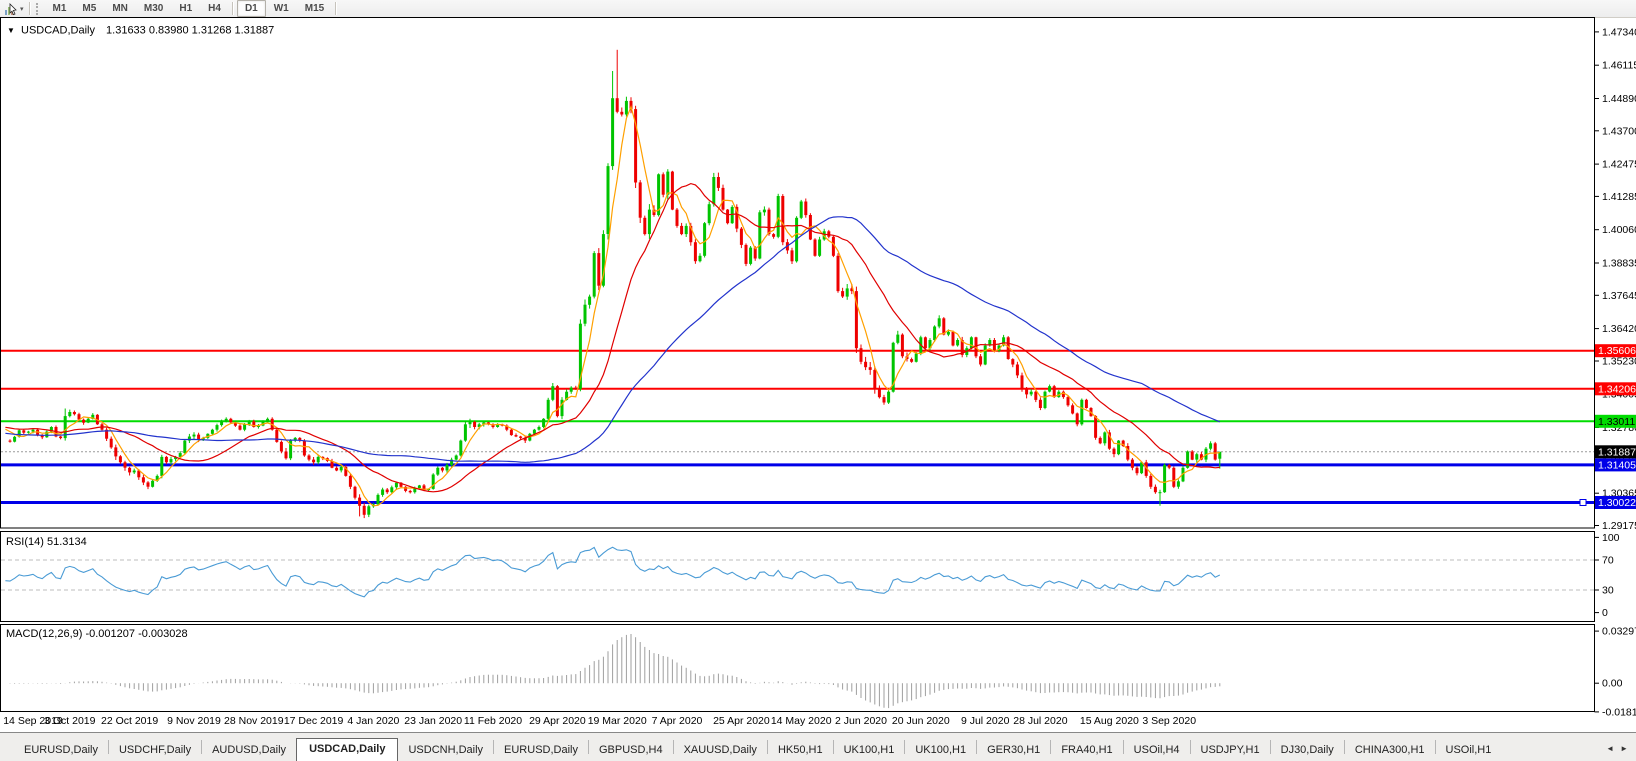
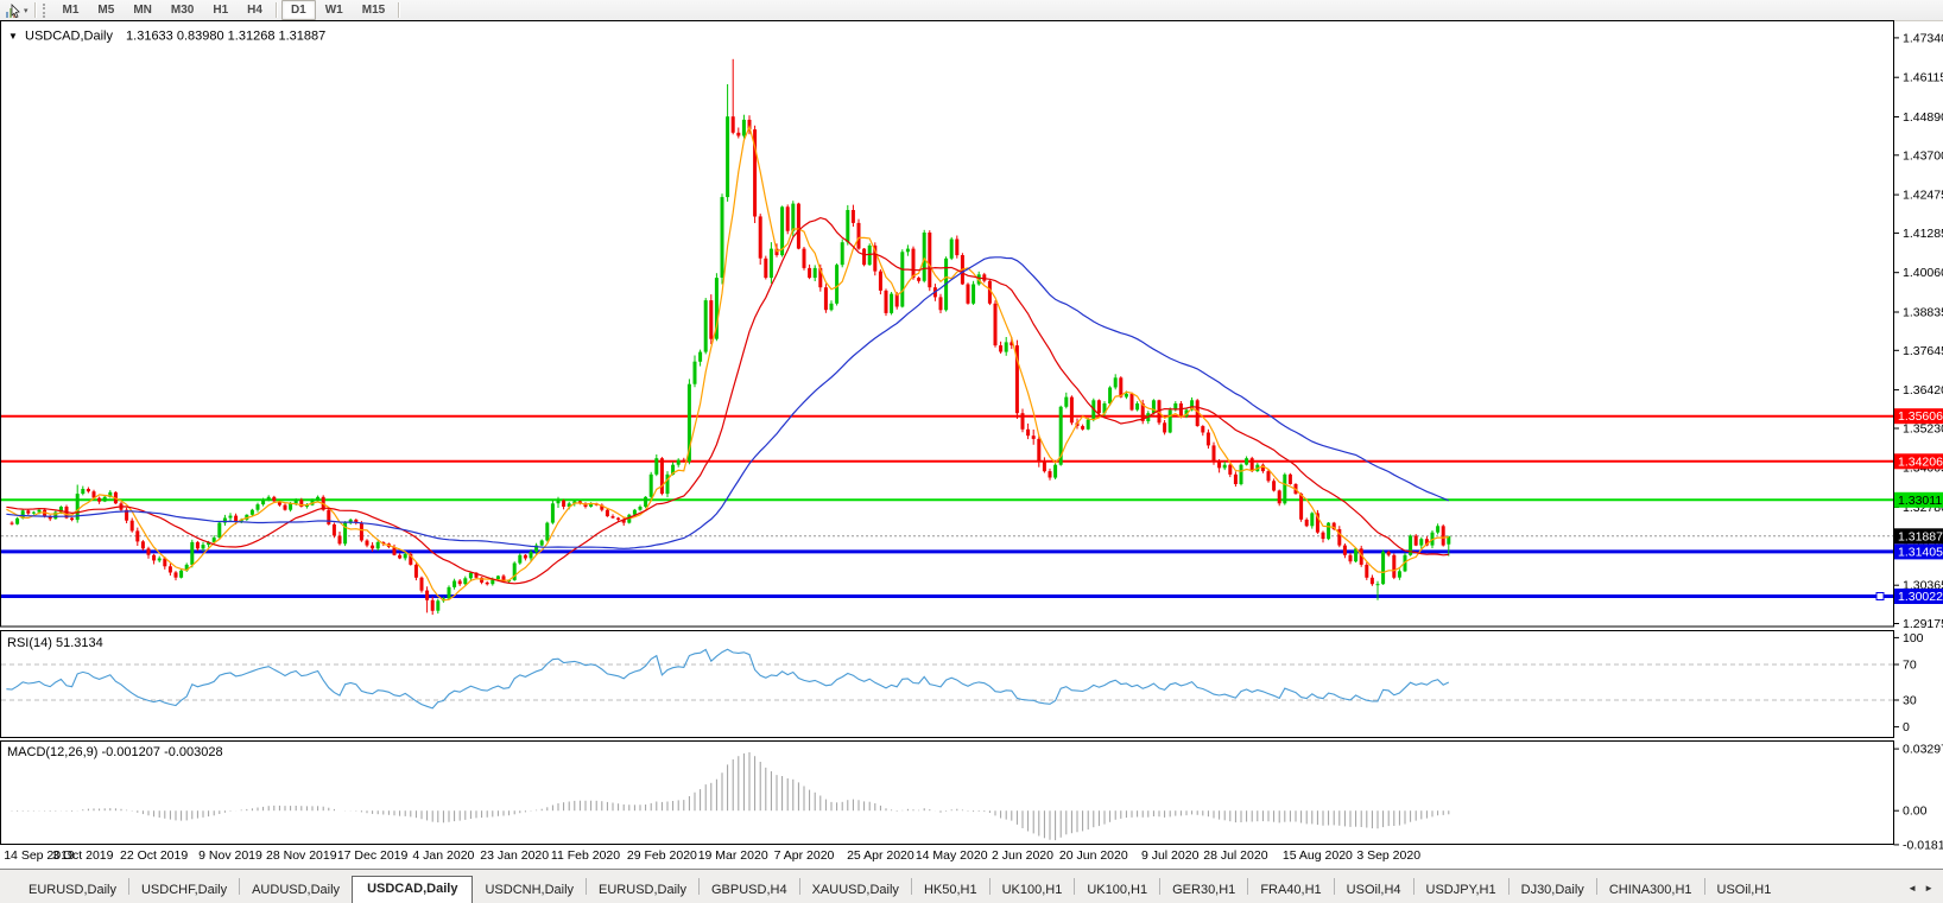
  M1
  M5
  MN
  M30
  H1
  H4
  D1
  W1
  M15
  1.4734
  1.4611
  1.4489
  1.4370
  1.4247
  1.4128
  1.4006
  1.3883
  1.3764
  1.3642
  1.3523
  1.3278
  1.3036
  1.2917
  100
  70
  30
  0
  0.0329
  0.00
  -0.0181
  1.35606
  1.34206
  1.33011
  1.31405
  1.30022
  1.31887
  14 Sep 2019
  3 Oct 2019
  22 Oct 2019
  9 Nov 2019
  28 Nov 2019
  17 Dec 2019
  4 Jan 2020
  23 Jan 2020
  11 Feb 2020
- 29 Apr 2020
+ 29 Feb 2020
  19 Mar 2020
  7 Apr 2020
  25 Apr 2020
  14 May 2020
  2 Jun 2020
  20 Jun 2020
  9 Jul 2020
  28 Jul 2020
  15 Aug 2020
  3 Sep 2020
  ▼
  USDCAD,Daily 1.31633 0.83980 1.31268 1.31887
  RSI(14) 51.3134
  MACD(12,26,9) -0.001207 -0.003028
  EURUSD,Daily
  USDCHF,Daily
  AUDUSD,Daily
  USDCAD,Daily
  USDCNH,Daily
  EURUSD,Daily
  GBPUSD,H4
  XAUUSD,Daily
  HK50,H1
  UK100,H1
  UK100,H1
  GER30,H1
  FRA40,H1
  USOil,H4
  USDJPY,H1
  DJ30,Daily
  CHINA300,H1
  USOil,H1
  ◄
  ►
